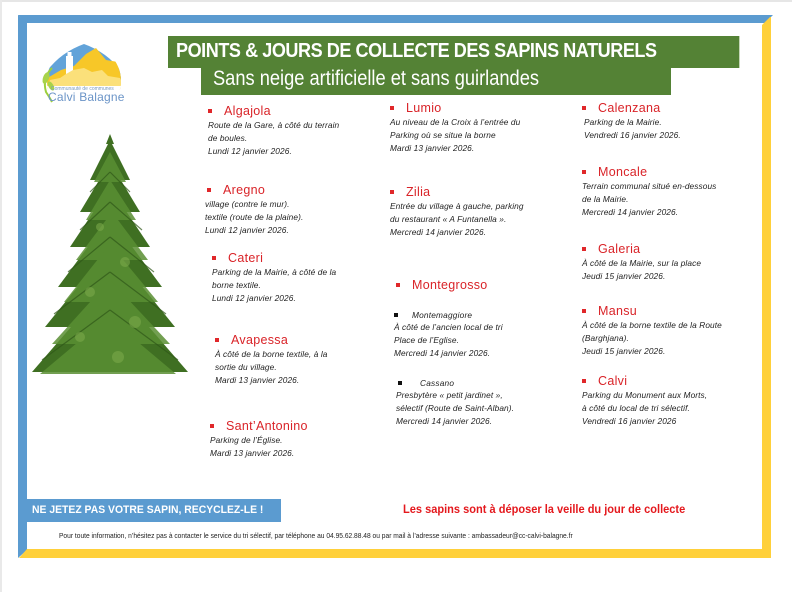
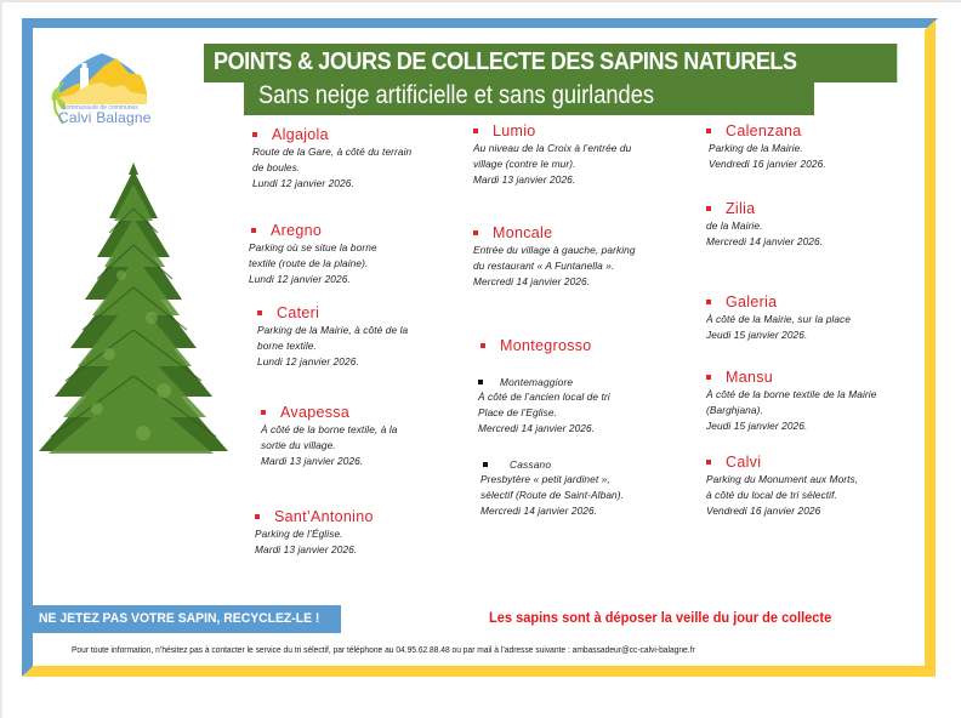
  Calvi Balagne
  POINTS & JOURS DE COLLECTE DES SAPINS NATURELS
  Sans neige artificielle et sans guirlandes
  Algajola
  Route de la Gare, à côté du terrain
  de boules.
  Lundi 12 janvier 2026.
  Aregno
- village (contre le mur).
+ Parking où se situe la borne
  textile (route de la plaine).
  Lundi 12 janvier 2026.
  Cateri
  Parking de la Mairie, à côté de la
  borne textile.
  Lundi 12 janvier 2026.
  Avapessa
  À côté de la borne textile, à la
  sortie du village.
  Mardi 13 janvier 2026.
  Sant’Antonino
  Parking de l’Église.
  Mardi 13 janvier 2026.
  Lumio
  Au niveau de la Croix à l’entrée du
- Parking où se situe la borne
+ village (contre le mur).
  Mardi 13 janvier 2026.
- Zilia
+ Moncale
  Entrée du village à gauche, parking
  du restaurant « A Funtanella ».
  Mercredi 14 janvier 2026.
  Montegrosso
  Montemaggiore
  À côté de l’ancien local de tri
  Place de l’Eglise.
  Mercredi 14 janvier 2026.
  Cassano
  Presbytère « petit jardinet »,
  sélectif (Route de Saint-Alban).
  Mercredi 14 janvier 2026.
  Calenzana
  Parking de la Mairie.
  Vendredi 16 janvier 2026.
- Moncale
+ Zilia
- Terrain communal situé en-dessous
  de la Mairie.
  Mercredi 14 janvier 2026.
  Galeria
  À côté de la Mairie, sur la place
  Jeudi 15 janvier 2026.
  Mansu
- À côté de la borne textile de la Route
+ À côté de la borne textile de la Mairie
  (Barghjana).
  Jeudi 15 janvier 2026.
  Calvi
  Parking du Monument aux Morts,
  à côté du local de tri sélectif.
  Vendredi 16 janvier 2026
  NE JETEZ PAS VOTRE SAPIN, RECYCLEZ-LE !
  Les sapins sont à déposer la veille du jour de collecte
  Pour toute information, n’hésitez pas à contacter le service du tri sélectif, par téléphone au 04.95.62.88.48 ou par mail à l’adresse suivante : ambassadeur@cc-calvi-balagne.fr
